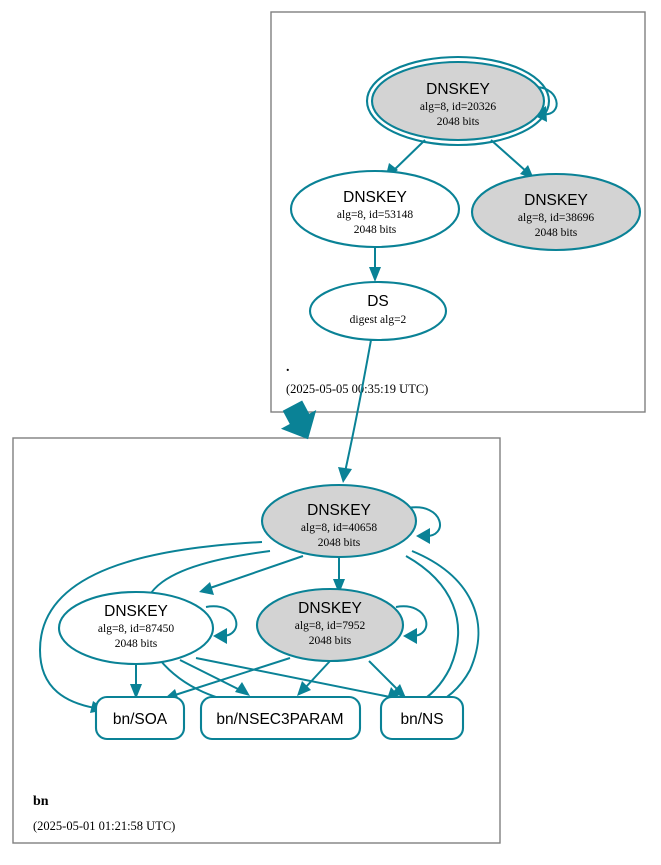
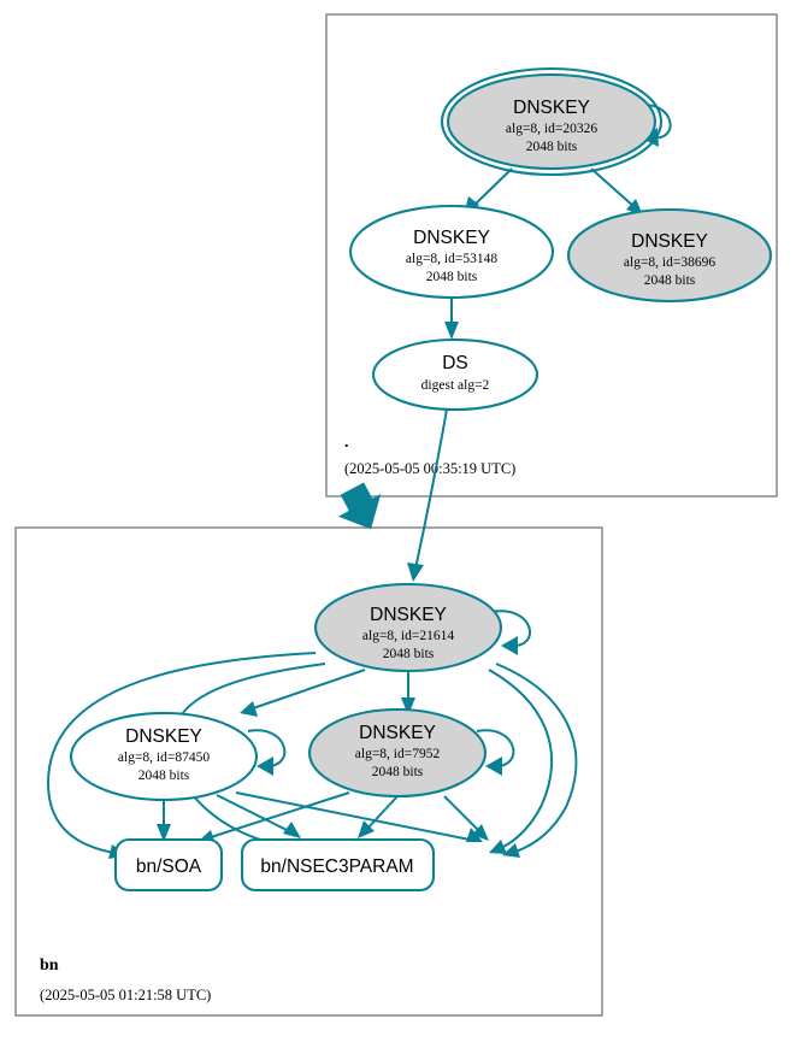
  .
  (2025-05-05 0:35:19 UTC)
  DNSKEY
  alg=8, id=20326
  2048 bits
  DNSKEY
  alg=8, id=53148
  2048 bits
  DNSKEY
  alg=8, id=38696
  2048 bits
  DS
  digest alg=2
  bn
- (2025-05-01 01:21:58 UTC)
+ (2025-05-05 01:21:58 UTC)
  DNSKEY
- alg=8, id=40658
+ alg=8, id=21614
  2048 bits
  DNSKEY
  alg=8, id=87450
  2048 bits
  DNSKEY
  alg=8, id=7952
  2048 bits
  bn/SOA
  bn/NSEC3PARAM
- bn/NS
